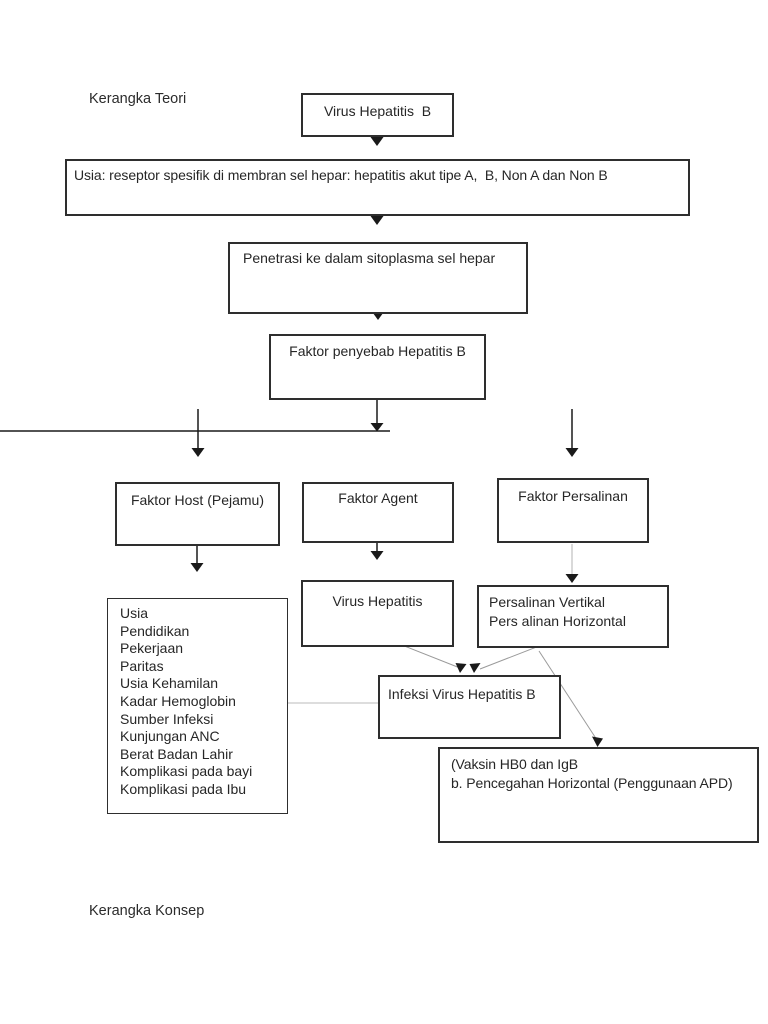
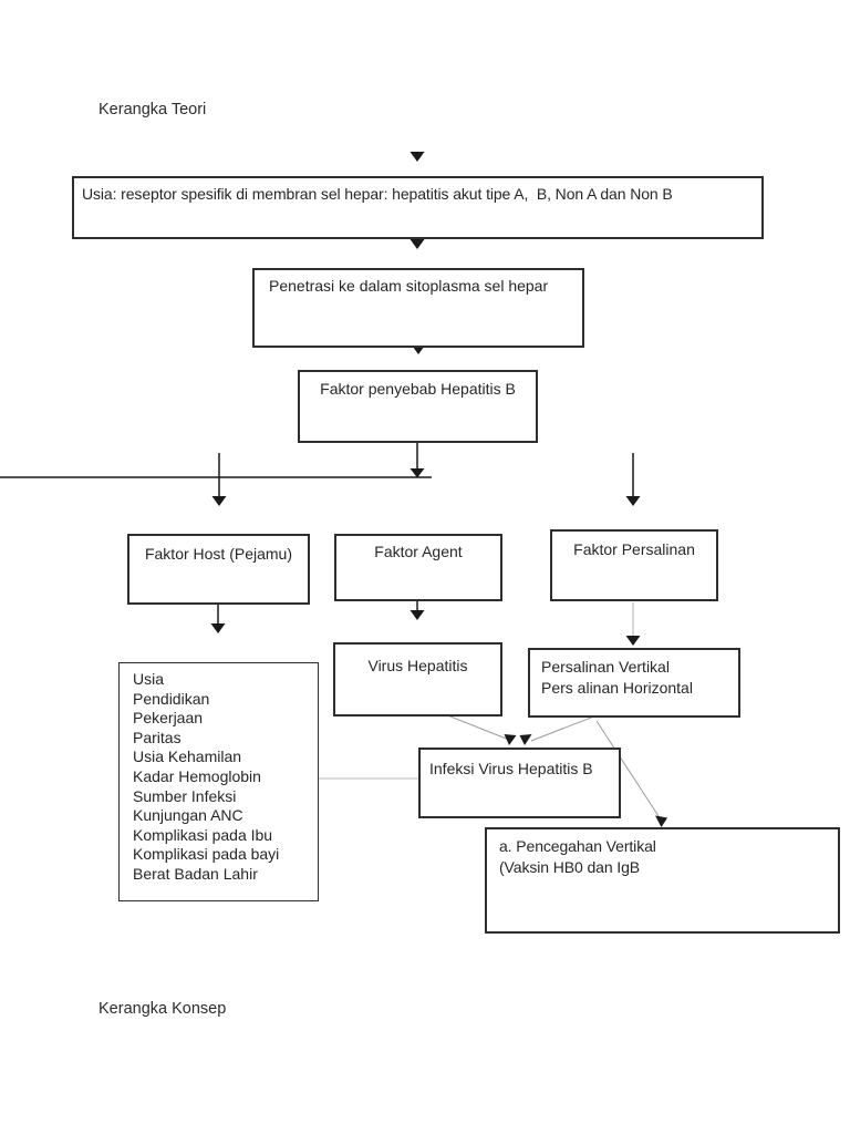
  Kerangka Teori
  Kerangka Konsep
- Virus Hepatitis B
  Usia: reseptor spesifik di membran sel hepar: hepatitis akut tipe A, B, Non A dan Non B
  Penetrasi ke dalam sitoplasma sel hepar
  Faktor penyebab Hepatitis B
  Faktor Host (Pejamu)
  Faktor Agent
  Faktor Persalinan
  Virus Hepatitis
  Persalinan Vertikal
  Pers alinan Horizontal
  Usia
  Pendidikan
  Pekerjaan
  Paritas
  Usia Kehamilan
  Kadar Hemoglobin
  Sumber Infeksi
  Kunjungan ANC
- Berat Badan Lahir
+ Komplikasi pada Ibu
  Komplikasi pada bayi
- Komplikasi pada Ibu
+ Berat Badan Lahir
  Infeksi Virus Hepatitis B
+ a. Pencegahan Vertikal
  (Vaksin HB0 dan IgB
- b. Pencegahan Horizontal (Penggunaan APD)
